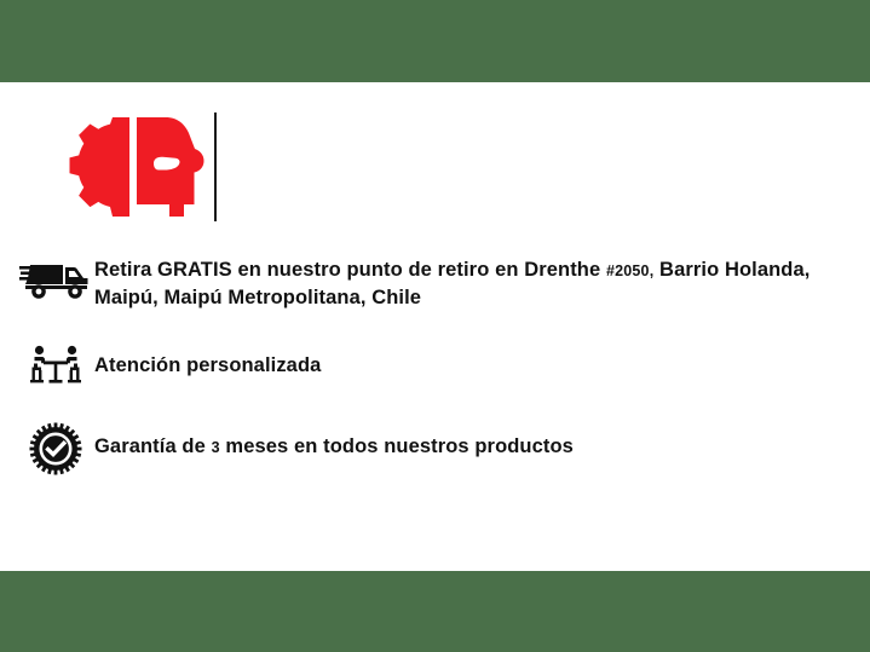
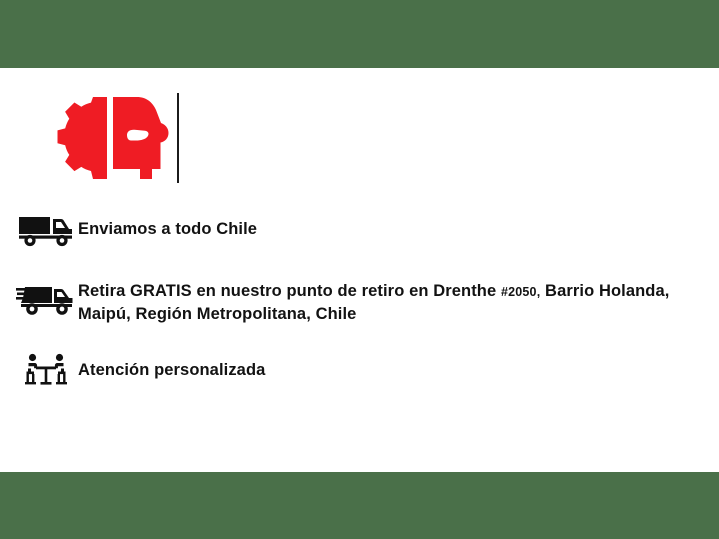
+ Enviamos a todo Chile
- Retira GRATIS en nuestro punto de retiro en Drenthe #2050, Barrio Holanda, Maipú, Maipú Metropolitana, Chile
+ Retira GRATIS en nuestro punto de retiro en Drenthe #2050, Barrio Holanda, Maipú, Región Metropolitana, Chile
  Atención personalizada
- Garantía de 3 meses en todos nuestros productos
